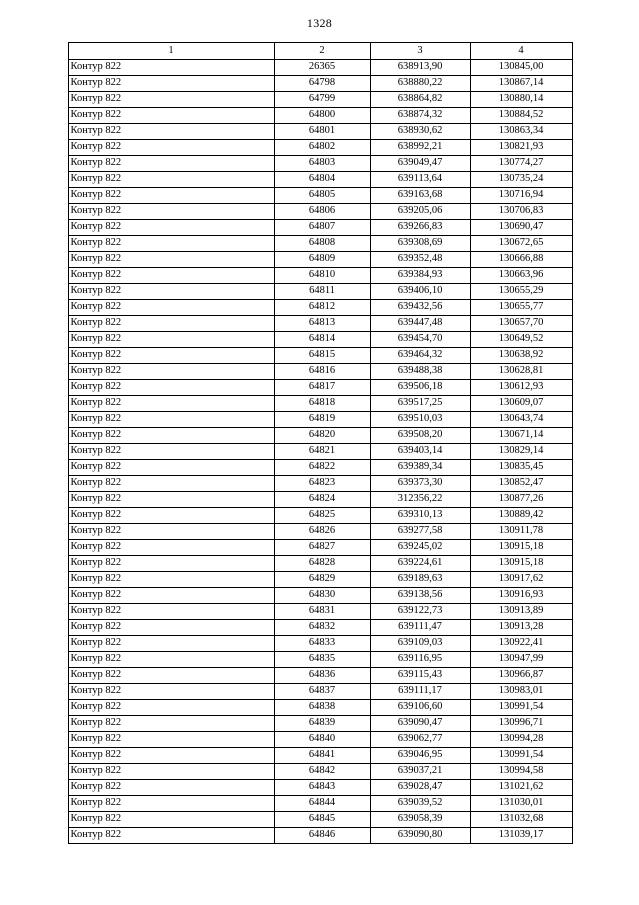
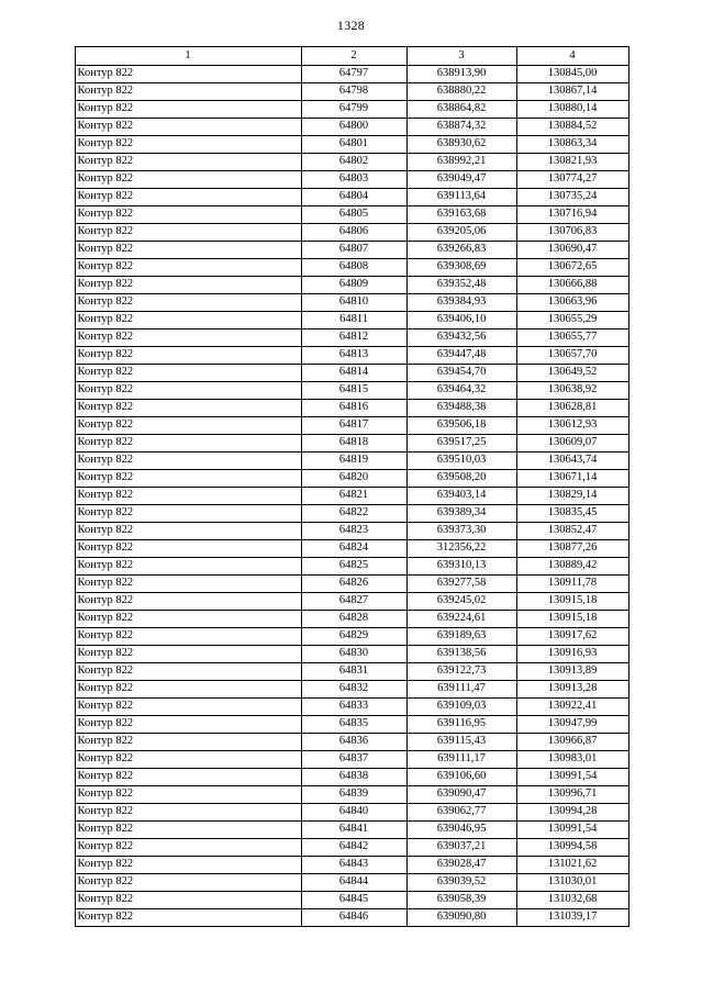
  1328
  1	2	3	4
- Контур 822	26365	638913,90	130845,00
+ Контур 822	64797	638913,90	130845,00
  Контур 822	64798	638880,22	130867,14
  Контур 822	64799	638864,82	130880,14
  Контур 822	64800	638874,32	130884,52
  Контур 822	64801	638930,62	130863,34
  Контур 822	64802	638992,21	130821,93
  Контур 822	64803	639049,47	130774,27
  Контур 822	64804	639113,64	130735,24
  Контур 822	64805	639163,68	130716,94
  Контур 822	64806	639205,06	130706,83
  Контур 822	64807	639266,83	130690,47
  Контур 822	64808	639308,69	130672,65
  Контур 822	64809	639352,48	130666,88
  Контур 822	64810	639384,93	130663,96
  Контур 822	64811	639406,10	130655,29
  Контур 822	64812	639432,56	130655,77
  Контур 822	64813	639447,48	130657,70
  Контур 822	64814	639454,70	130649,52
  Контур 822	64815	639464,32	130638,92
  Контур 822	64816	639488,38	130628,81
  Контур 822	64817	639506,18	130612,93
  Контур 822	64818	639517,25	130609,07
  Контур 822	64819	639510,03	130643,74
  Контур 822	64820	639508,20	130671,14
  Контур 822	64821	639403,14	130829,14
  Контур 822	64822	639389,34	130835,45
  Контур 822	64823	639373,30	130852,47
  Контур 822	64824	312356,22	130877,26
  Контур 822	64825	639310,13	130889,42
  Контур 822	64826	639277,58	130911,78
  Контур 822	64827	639245,02	130915,18
  Контур 822	64828	639224,61	130915,18
  Контур 822	64829	639189,63	130917,62
  Контур 822	64830	639138,56	130916,93
  Контур 822	64831	639122,73	130913,89
  Контур 822	64832	639111,47	130913,28
  Контур 822	64833	639109,03	130922,41
  Контур 822	64835	639116,95	130947,99
  Контур 822	64836	639115,43	130966,87
  Контур 822	64837	639111,17	130983,01
  Контур 822	64838	639106,60	130991,54
  Контур 822	64839	639090,47	130996,71
  Контур 822	64840	639062,77	130994,28
  Контур 822	64841	639046,95	130991,54
  Контур 822	64842	639037,21	130994,58
  Контур 822	64843	639028,47	131021,62
  Контур 822	64844	639039,52	131030,01
  Контур 822	64845	639058,39	131032,68
  Контур 822	64846	639090,80	131039,17
